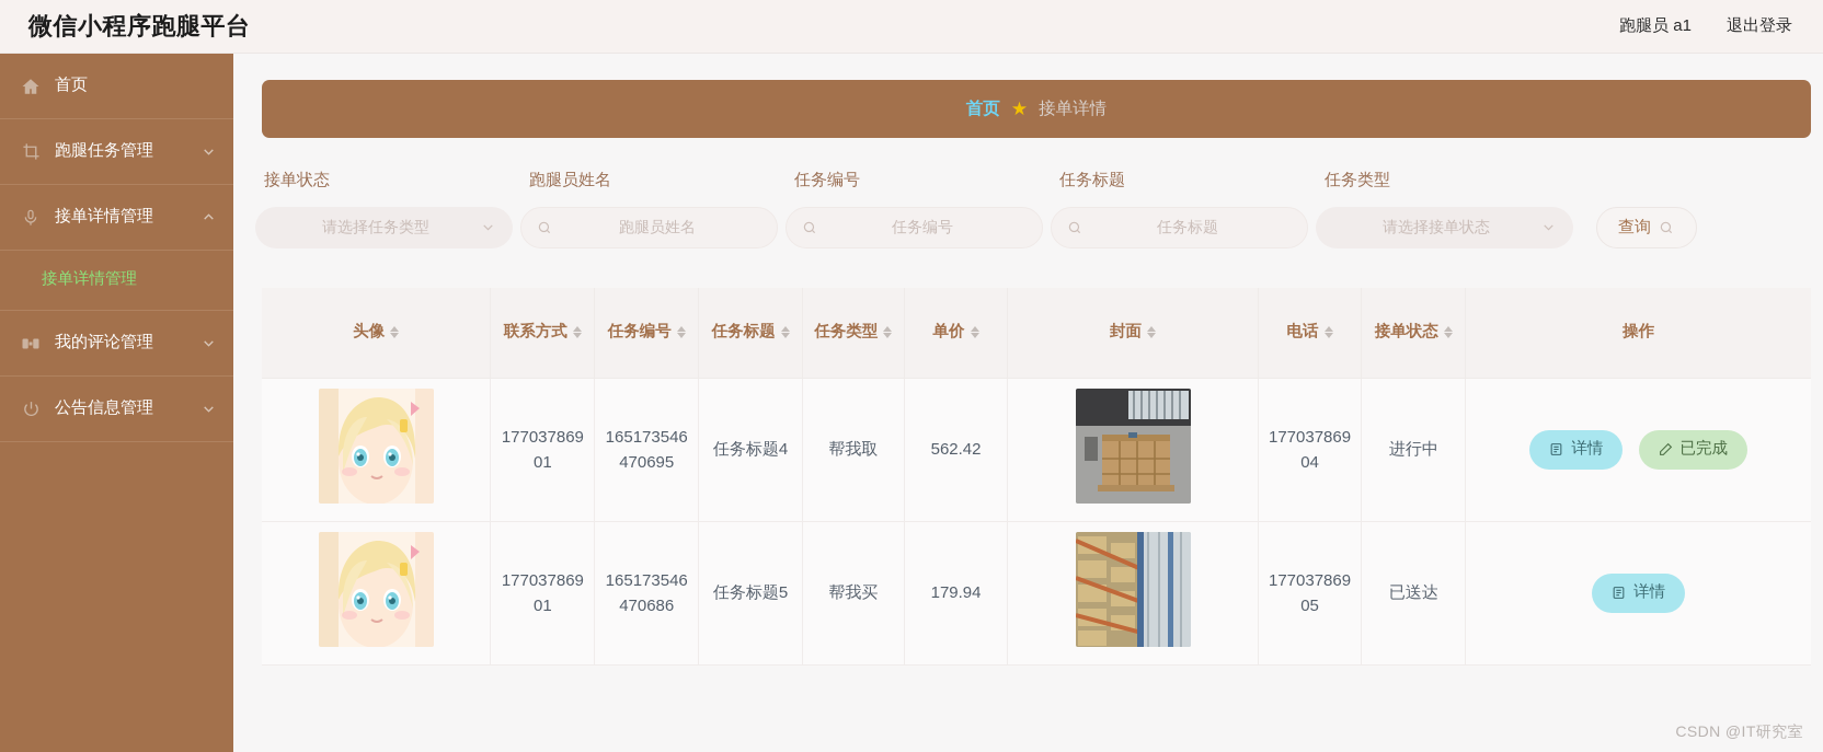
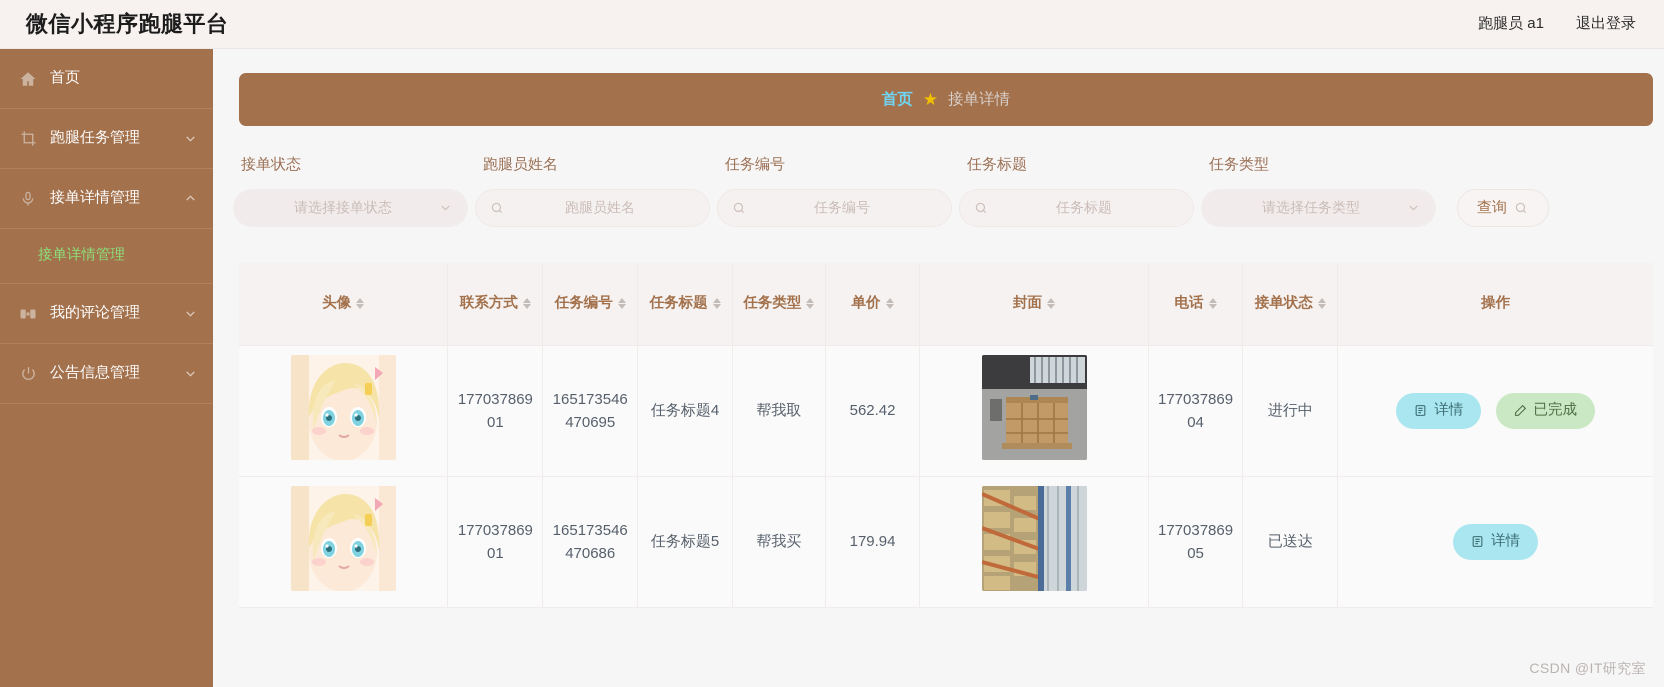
  微信小程序跑腿平台
  跑腿员 a1
  退出登录
  首页
  跑腿任务管理
  接单详情管理
  接单详情管理
  我的评论管理
  公告信息管理
  首页
  ★
  接单详情
  接单状态
- 请选择任务类型
+ 请选择接单状态
  跑腿员姓名
  跑腿员姓名
  任务编号
  任务编号
  任务标题
  任务标题
  任务类型
- 请选择接单状态
+ 请选择任务类型
  查询
  头像	联系方式	任务编号	任务标题	任务类型	单价	封面	电话	接单状态	操作
  	17703786901	165173546470695	任务标题4	帮我取	562.42		17703786904	进行中	详情 已完成
  	17703786901	165173546470686	任务标题5	帮我买	179.94		17703786905	已送达	详情
  CSDN @IT研究室
